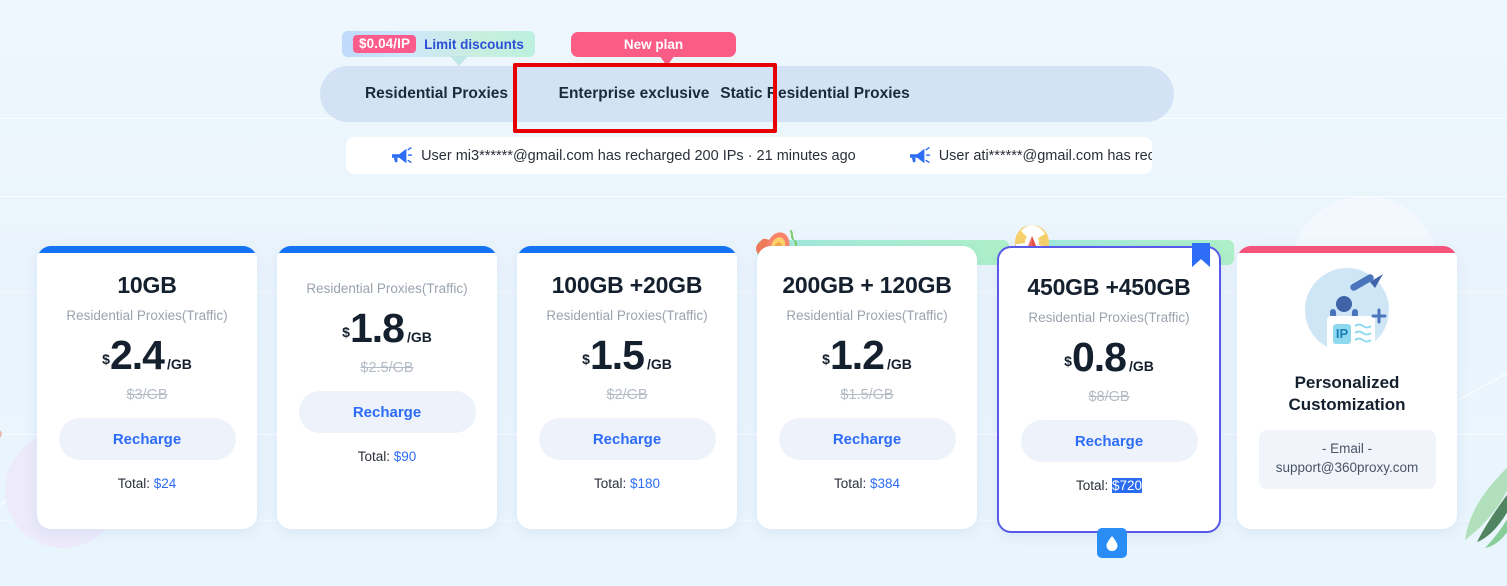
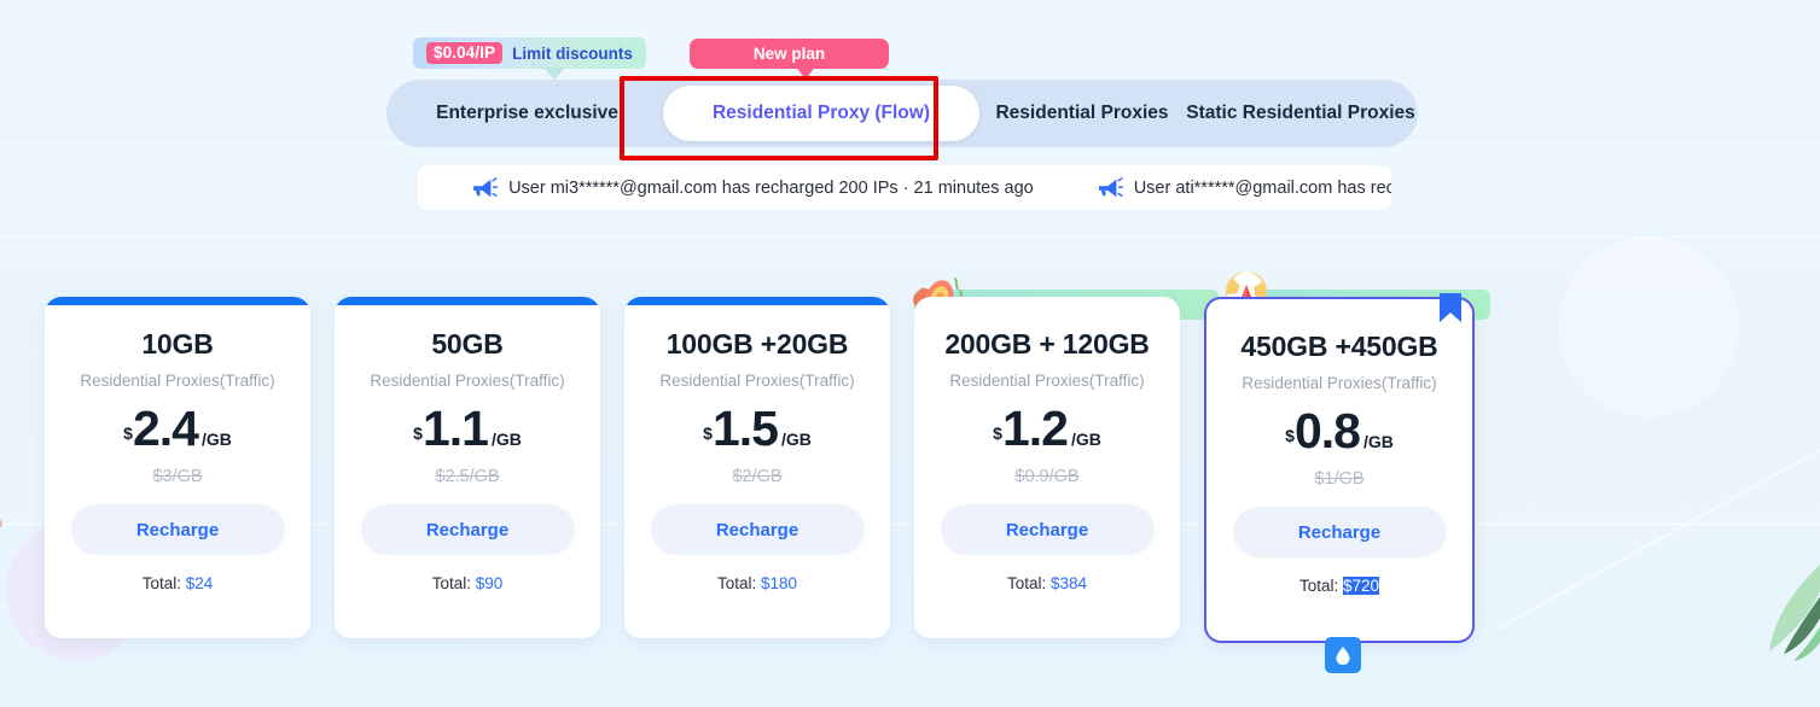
  $0.04/IP
  Limit discounts
  New plan
- Residential Proxies
+ Enterprise exclusive
+ Residential Proxy (Flow)
- Enterprise exclusive
+ Residential Proxies
  Static Residential Proxies
  User mi3******@gmail.com has recharged 200 IPs · 21 minutes ago
  User ati******@gmail.com has rec
  10GB
  Residential Proxies(Traffic)
  $
  2.4
  /GB
  $3/GB
  Recharge
  Total: $24
+ 50GB
  Residential Proxies(Traffic)
  $
- 1.8
+ 1.1
  /GB
  $2.5/GB
  Recharge
  Total: $90
  100GB +20GB
  Residential Proxies(Traffic)
  $
  1.5
  /GB
  $2/GB
  Recharge
  Total: $180
  200GB + 120GB
  Residential Proxies(Traffic)
  $
  1.2
  /GB
- $1.5/GB
+ $0.9/GB
  Recharge
  Total: $384
  450GB +450GB
  Residential Proxies(Traffic)
  $
  0.8
  /GB
- $8/GB
+ $1/GB
  Recharge
  Total: $720
- IP
- Personalized
- Customization
- - Email -
- support@360proxy.com
